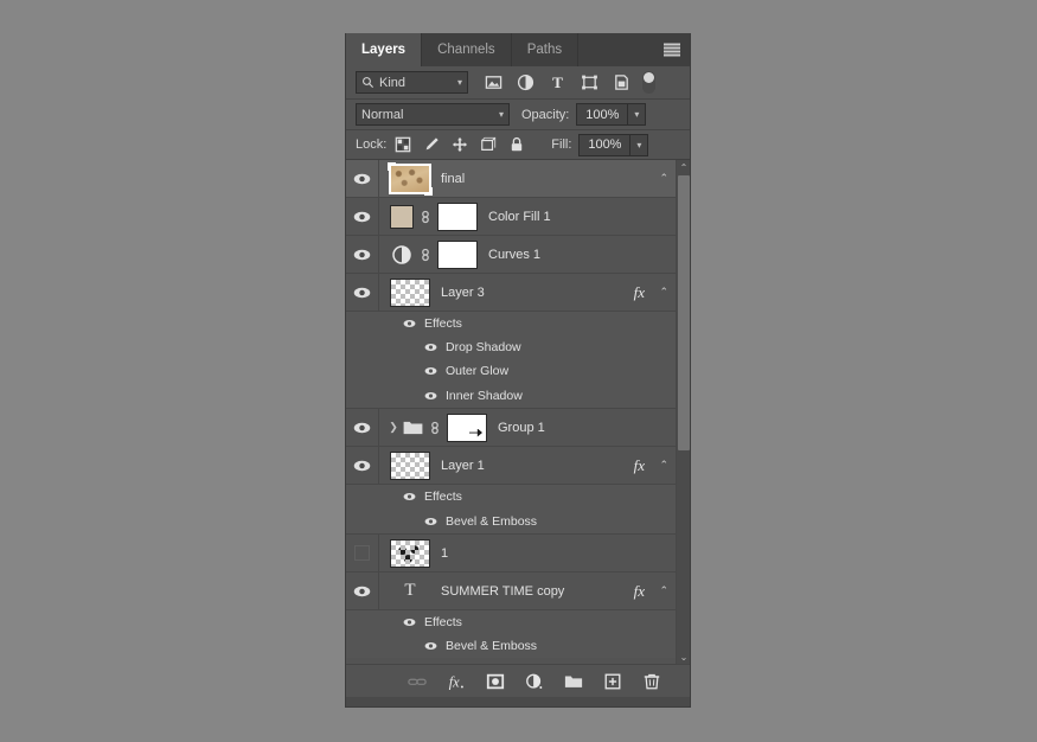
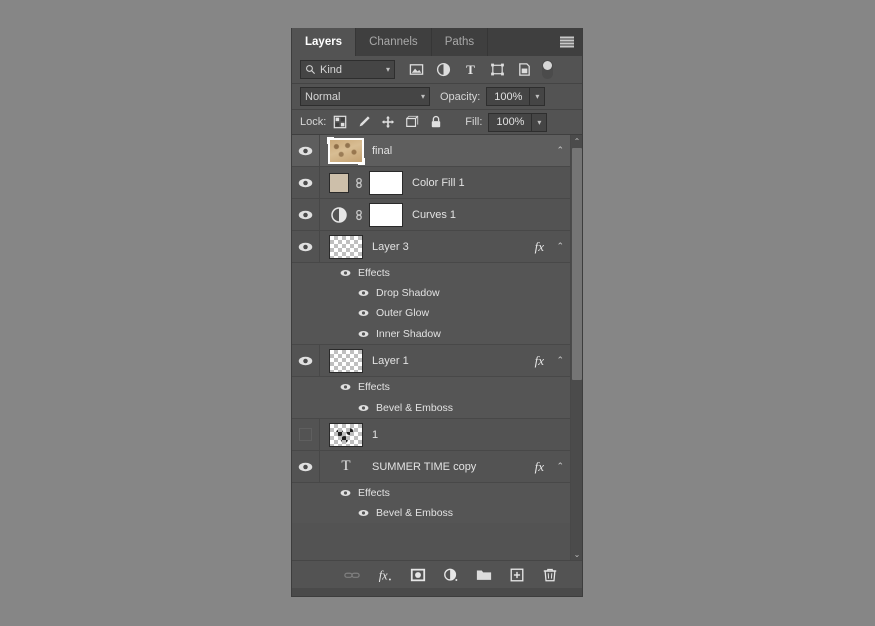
  Layers
  Channels
  Paths
  Kind
  ▾
  T
  Normal
  ▾
  Opacity:
  100%
  ▾
  Lock:
  Fill:
  100%
  ▾
  final
  ⌃
  Color Fill 1
  Curves 1
  Layer 3
  fx
  ⌃
  Effects
  Drop Shadow
  Outer Glow
  Inner Shadow
- ❯
- Group 1
  Layer 1
  fx
  ⌃
  Effects
  Bevel & Emboss
  1
  T
  SUMMER TIME copy
  fx
  ⌃
  Effects
  Bevel & Emboss
  ⌃
  ⌄
  fx
